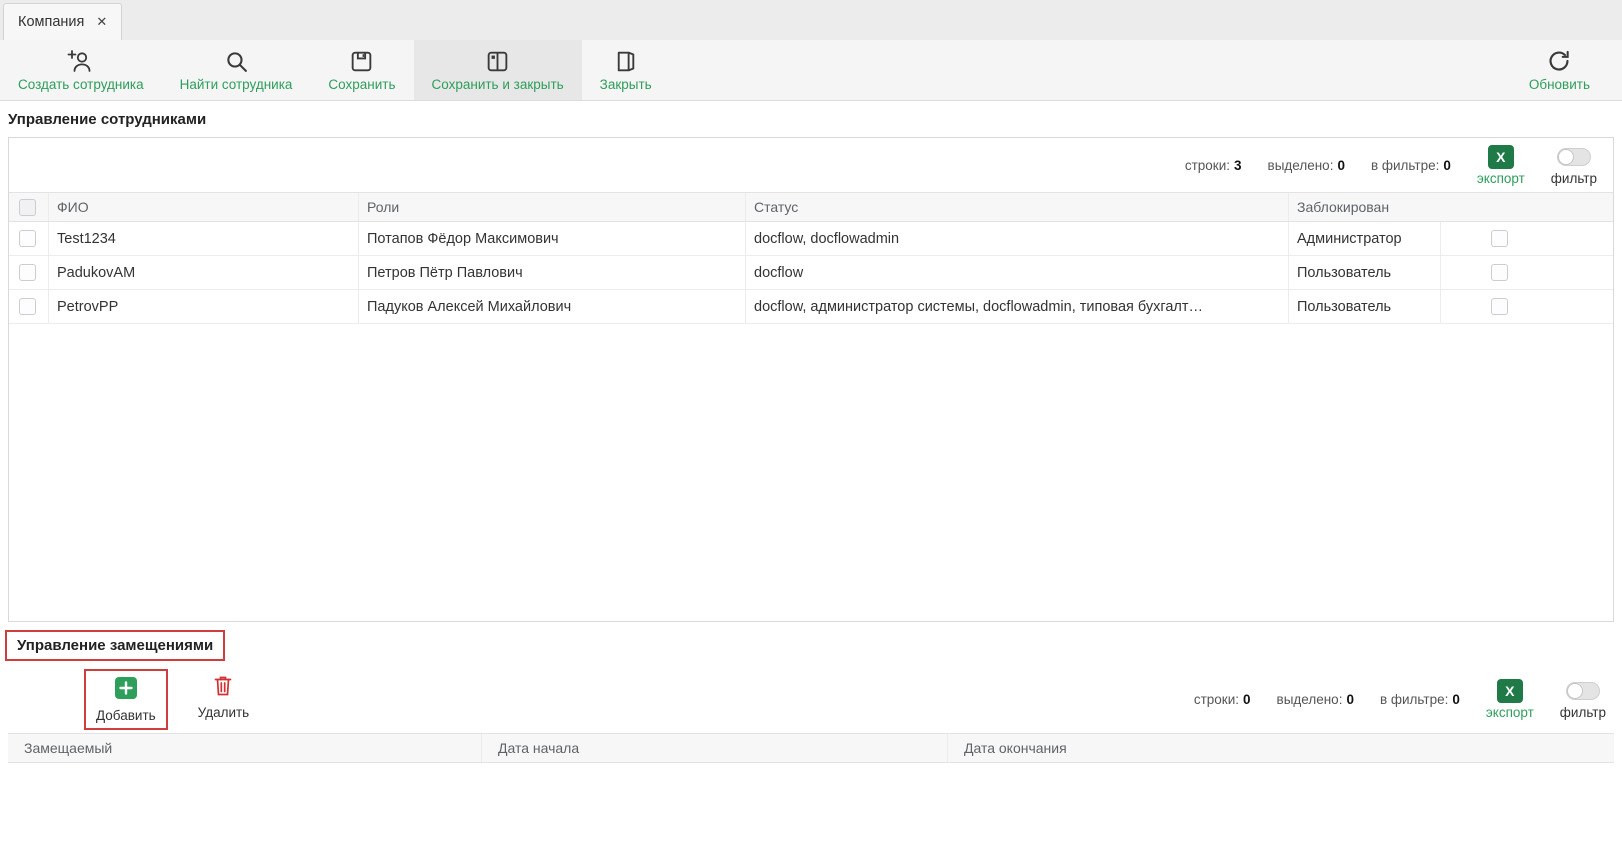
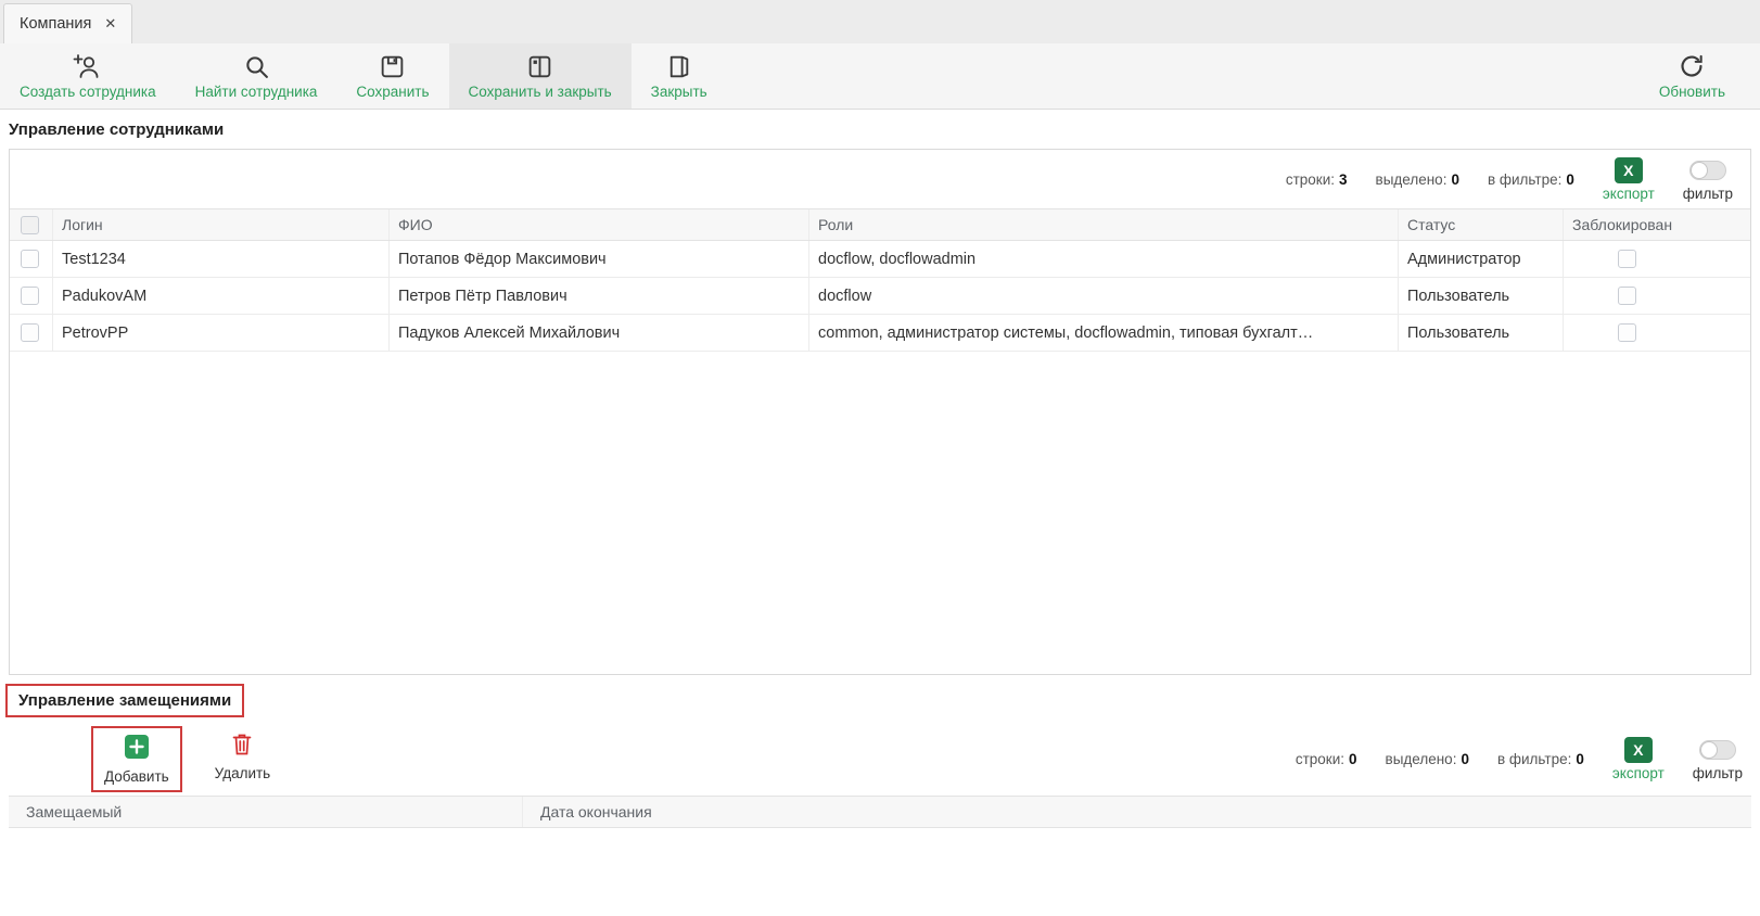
  Компания
  ✕
  Создать сотрудника
  Найти сотрудника
  Сохранить
  Сохранить и закрыть
  Закрыть
  Обновить
  Управление сотрудниками
  строки: 3
  выделено: 0
  в фильтре: 0
  X
  экспорт
  фильтр
+ Логин
  ФИО
  Роли
  Статус
  Заблокирован
  Test1234
  Потапов Фёдор Максимович
  docflow, docflowadmin
  Администратор
  PadukovAM
  Петров Пётр Павлович
  docflow
  Пользователь
  PetrovPP
  Падуков Алексей Михайлович
- docflow, администратор системы, docflowadmin, типовая бухгалт…
+ common, администратор системы, docflowadmin, типовая бухгалт…
  Пользователь
  Управление замещениями
  Добавить
  Удалить
  строки: 0
  выделено: 0
  в фильтре: 0
  X
  экспорт
  фильтр
  Замещаемый
- Дата начала
  Дата окончания
